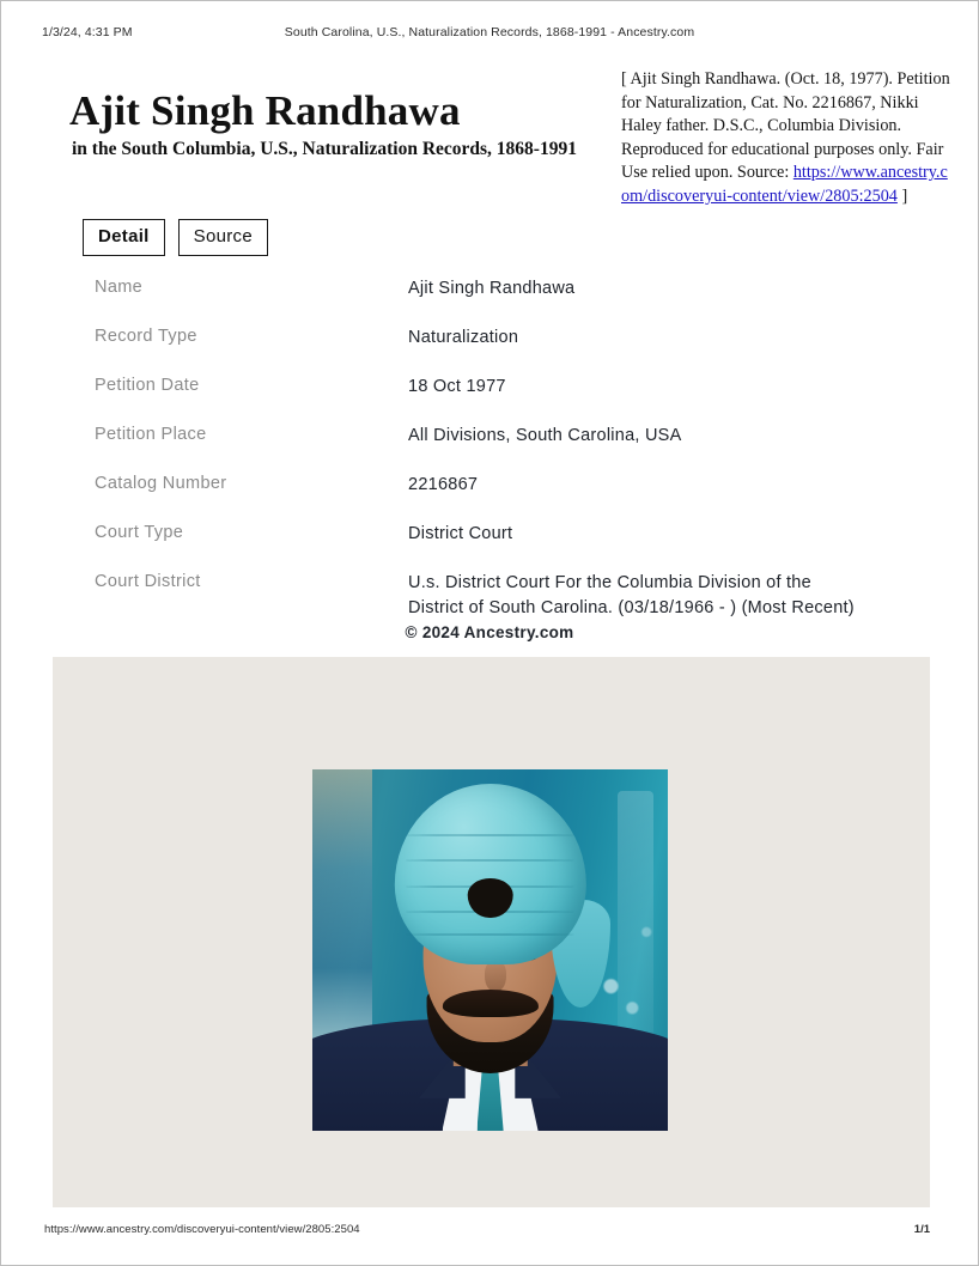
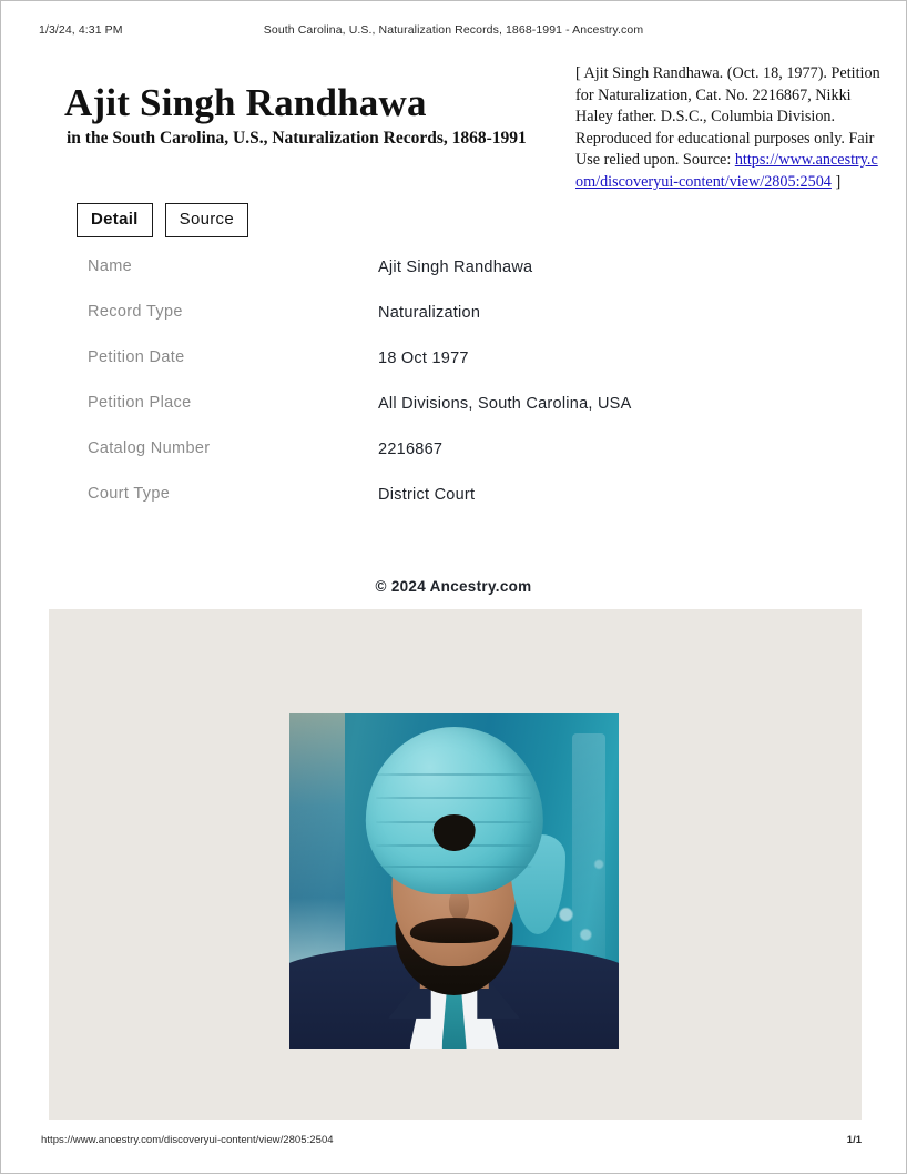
  1/3/24, 4:31 PM
  South Carolina, U.S., Naturalization Records, 1868-1991 - Ancestry.com
  Ajit Singh Randhawa
- in the South Columbia, U.S., Naturalization Records, 1868-1991
+ in the South Carolina, U.S., Naturalization Records, 1868-1991
  [ Ajit Singh Randhawa. (Oct. 18, 1977). Petition for Naturalization, Cat. No. 2216867, Nikki Haley father. D.S.C., Columbia Division. Reproduced for educational purposes only. Fair Use relied upon. Source: https://www.ancestry.com/discoveryui-content/view/2805:2504 ]
  Detail
  Source
  Name
  Ajit Singh Randhawa
  Record Type
  Naturalization
  Petition Date
  18 Oct 1977
  Petition Place
  All Divisions, South Carolina, USA
  Catalog Number
  2216867
  Court Type
  District Court
- Court District
- U.s. District Court For the Columbia Division of the
- District of South Carolina. (03/18/1966 - ) (Most Recent)
  © 2024 Ancestry.com
  https://www.ancestry.com/discoveryui-content/view/2805:2504
  1/1
